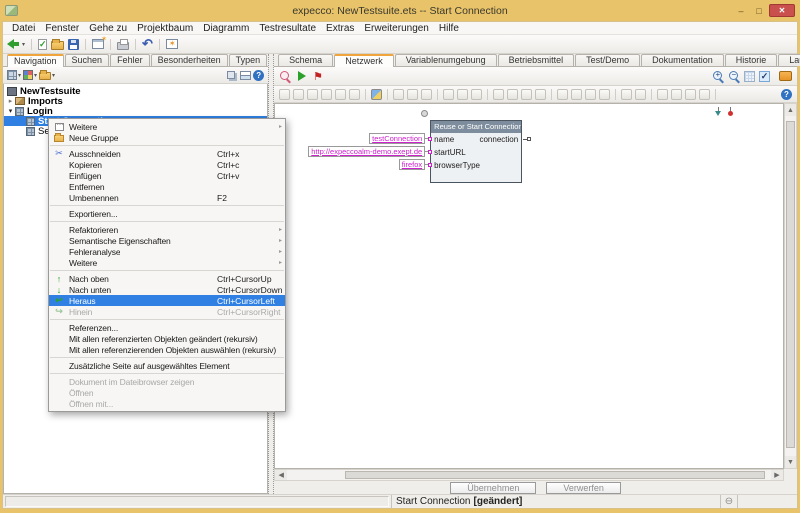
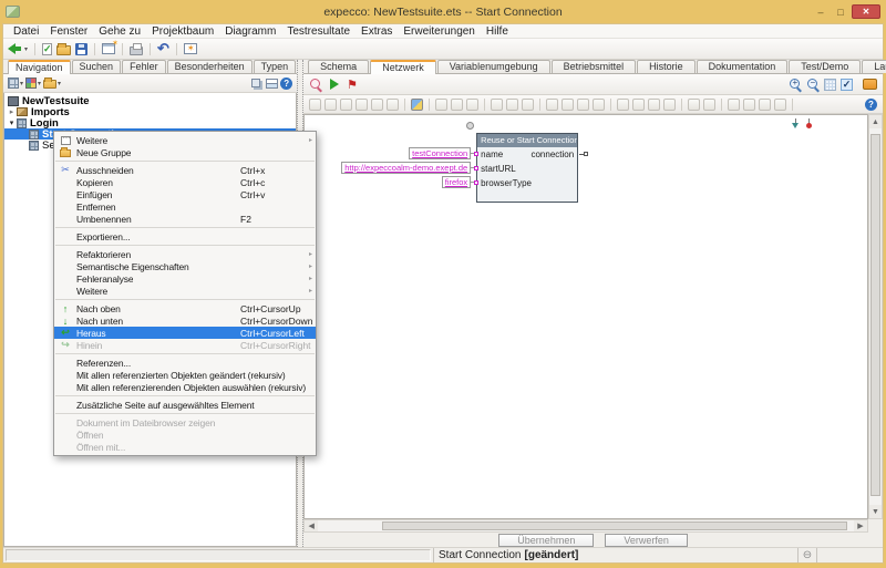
  expecco: NewTestsuite.ets -- Start Connection
  –
  □
  ✕
  Datei
  Fenster
  Gehe zu
  Projektbaum
  Diagramm
  Testresultate
  Extras
  Erweiterungen
  Hilfe
  Navigation
  Suchen
  Fehler
  Besonderheiten
  Typen
  ?
  NewTestsuite
  Imports
  Login
  Schema
  Netzwerk
  Variablenumgebung
  Betriebsmittel
- Test/Demo
+ Historie
  Dokumentation
- Historie
+ Test/Demo
  +
  −
  ?
  testConnection
  http://expeccoalm-demo.exept.de
  firefox
  Reuse or Start Connection
  name
  connection
  startURL
  browserType
  Übernehmen
  Verwerfen
  Start Connection
  [geändert]
  ⊖
  Weitere
  Neue Gruppe
  ✂
  Ausschneiden
  Ctrl+x
  Kopieren
  Ctrl+c
  Einfügen
  Ctrl+v
  Entfernen
  Umbenennen
  F2
  Exportieren...
  Refaktorieren
  Semantische Eigenschaften
  Fehleranalyse
  Weitere
  ↑
  Nach oben
  Ctrl+CursorUp
  ↓
  Nach unten
  Ctrl+CursorDown
  ↩
  Heraus
  Ctrl+CursorLeft
  ↪
  Hinein
  Ctrl+CursorRight
  Referenzen...
  Mit allen referenzierten Objekten geändert (rekursiv)
  Mit allen referenzierenden Objekten auswählen (rekursiv)
  Zusätzliche Seite auf ausgewähltes Element
  Dokument im Dateibrowser zeigen
  Öffnen
  Öffnen mit...
